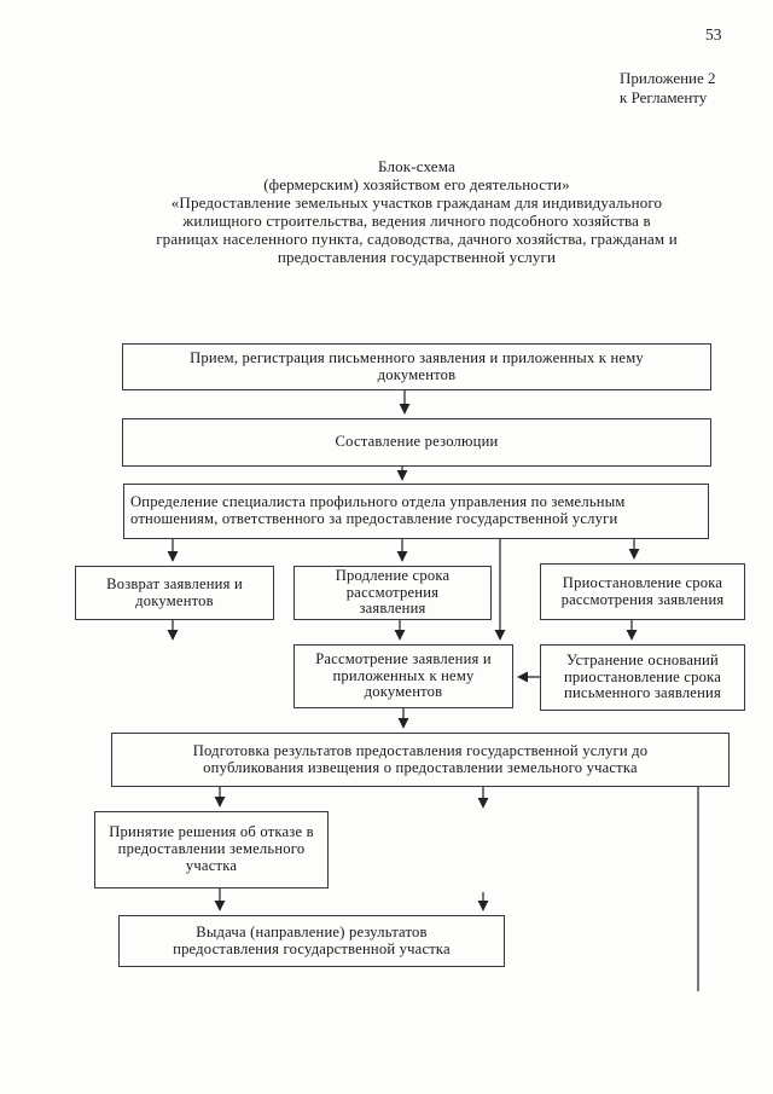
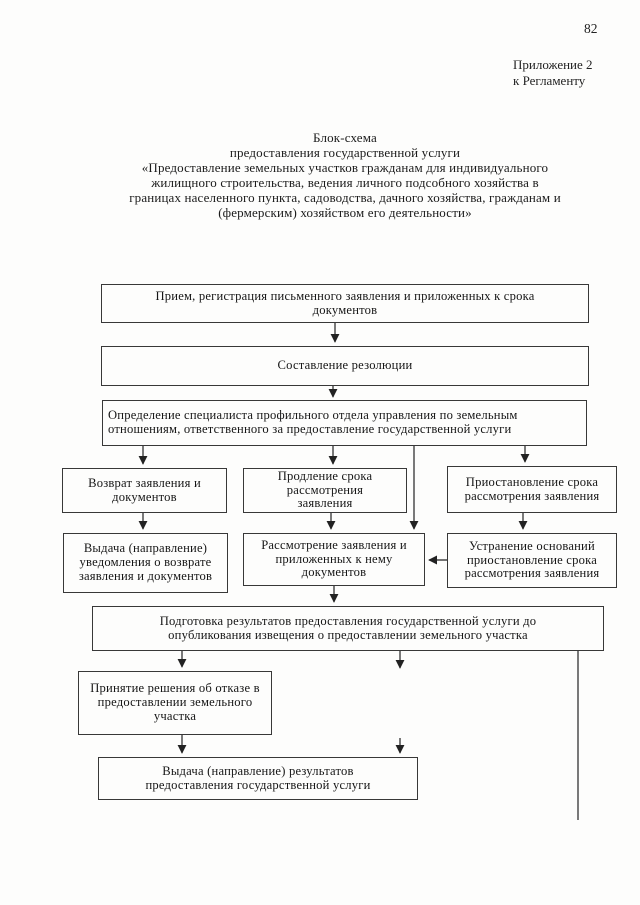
- 53
+ 82
  Приложение 2
  к Регламенту
  Блок-схема
- (фермерским) хозяйством его деятельности»
+ предоставления государственной услуги
  «Предоставление земельных участков гражданам для индивидуального
  жилищного строительства, ведения личного подсобного хозяйства в
  границах населенного пункта, садоводства, дачного хозяйства, гражданам и
- предоставления государственной услуги
+ (фермерским) хозяйством его деятельности»
- Прием, регистрация письменного заявления и приложенных к нему документов
+ Прием, регистрация письменного заявления и приложенных к срока документов
  Составление резолюции
  Определение специалиста профильного отдела управления по земельным отношениям, ответственного за предоставление государственной услуги
  Возврат заявления и документов
  Продление срока рассмотрения заявления
  Приостановление срока рассмотрения заявления
+ Выдача (направление) уведомления о возврате заявления и документов
  Рассмотрение заявления и приложенных к нему документов
- Устранение оснований приостановление срока письменного заявления
+ Устранение оснований приостановление срока рассмотрения заявления
  Подготовка результатов предоставления государственной услуги до опубликования извещения о предоставлении земельного участка
  Принятие решения об отказе в предоставлении земельного участка
- Выдача (направление) результатов предоставления государственной участка
+ Выдача (направление) результатов предоставления государственной услуги
